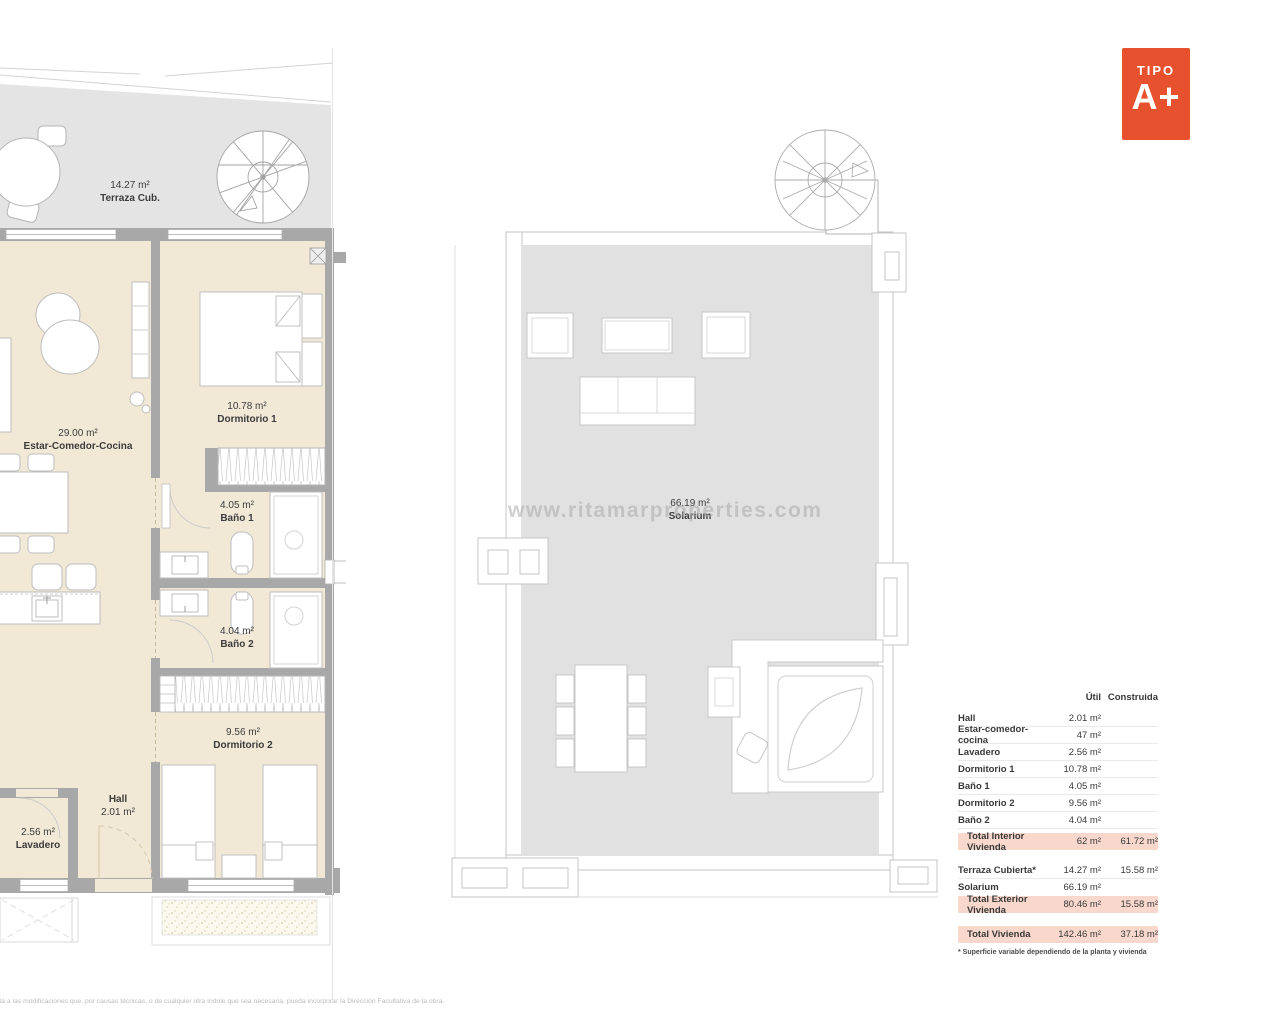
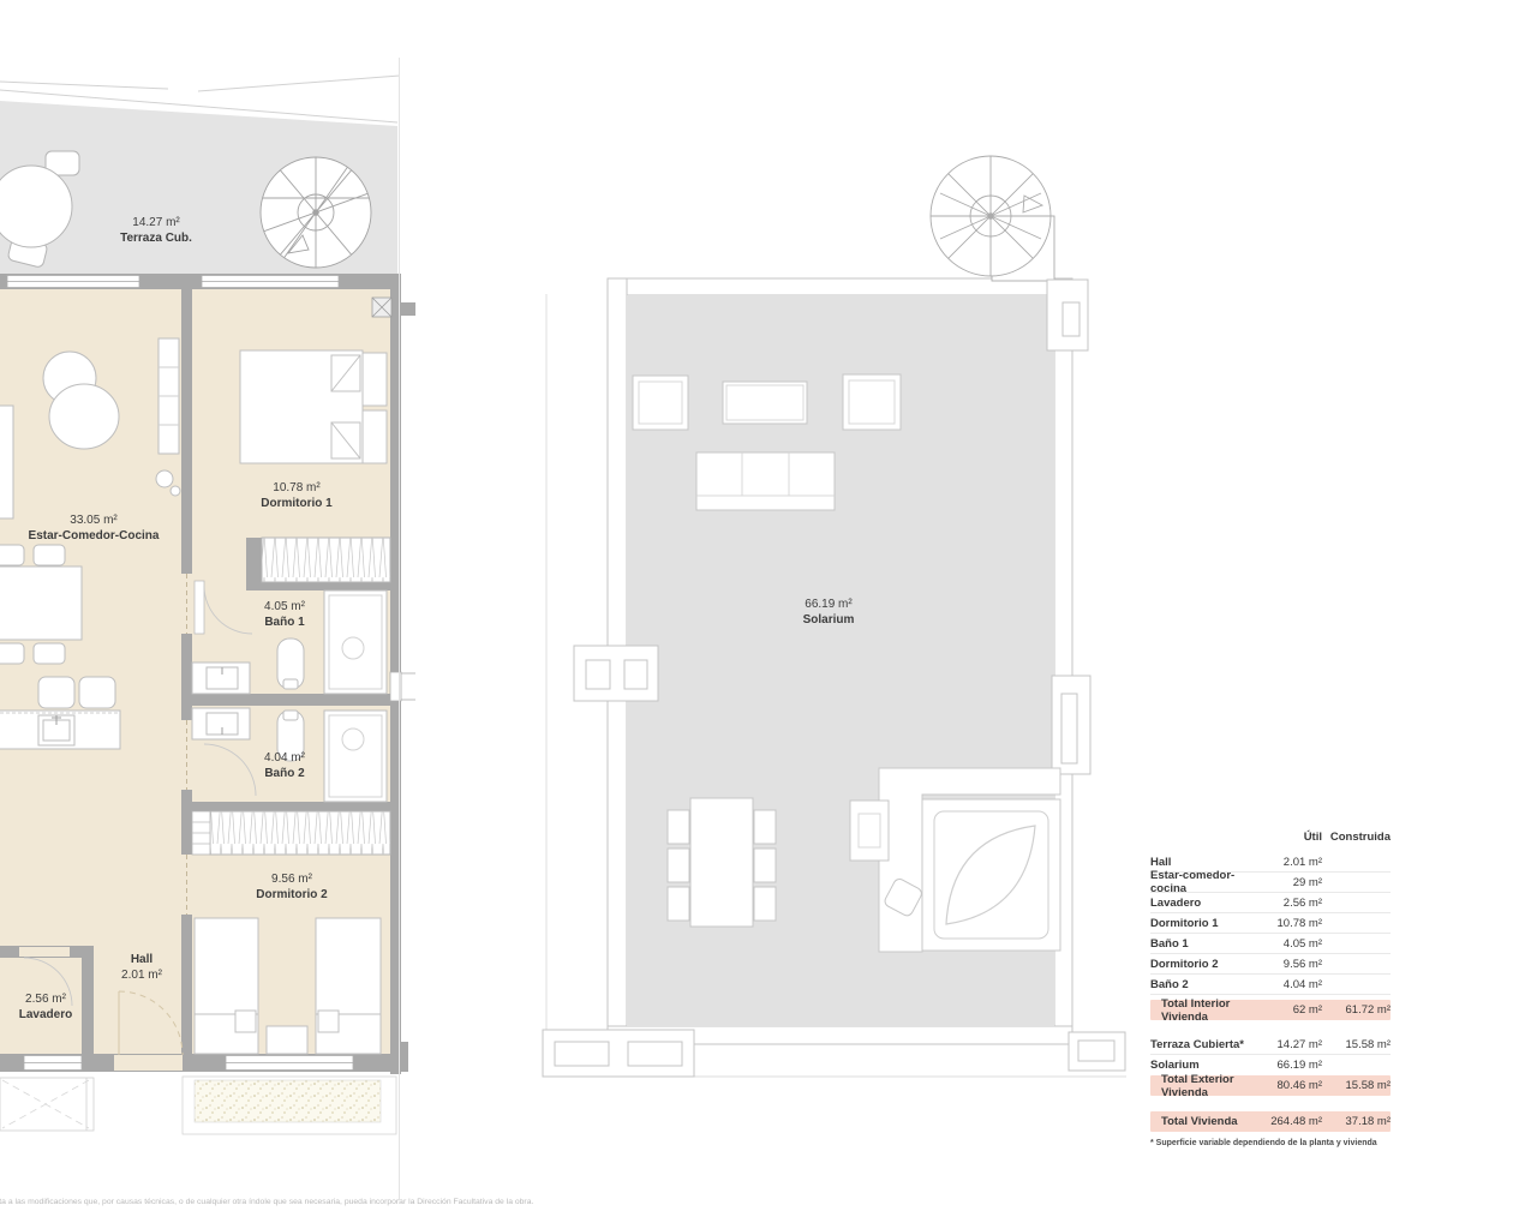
  14.27 m²
  Terraza Cub.
- 29.00 m²
+ 33.05 m²
  Estar-Comedor-Cocina
  10.78 m²
  Dormitorio 1
  4.05 m²
  Baño 1
  4.04 m²
  Baño 2
  9.56 m²
  Dormitorio 2
  Hall
  2.01 m²
  2.56 m²
  Lavadero
  66.19 m²
  Solarium
- www.ritamarproperties.com
- TIPO
- A+
  Útil
  Construida
  Hall
  2.01 m²
  Estar-comedor-cocina
- 47 m²
+ 29 m²
  Lavadero
  2.56 m²
  Dormitorio 1
  10.78 m²
  Baño 1
  4.05 m²
  Dormitorio 2
  9.56 m²
  Baño 2
  4.04 m²
  Total Interior Vivienda
  62 m²
  61.72 m²
  Terraza Cubierta*
  14.27 m²
  15.58 m²
  Solarium
  66.19 m²
  Total Exterior Vivienda
  80.46 m²
  15.58 m²
  Total Vivienda
- 142.46 m²
+ 264.48 m²
  37.18 m²
